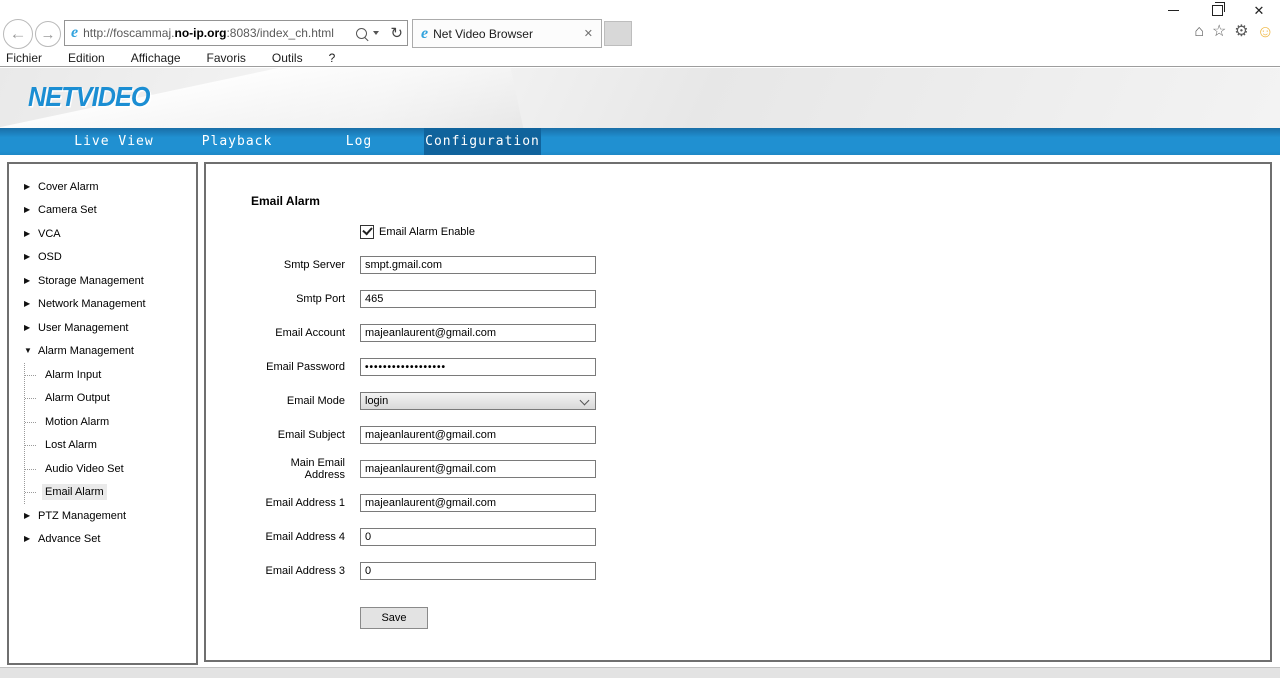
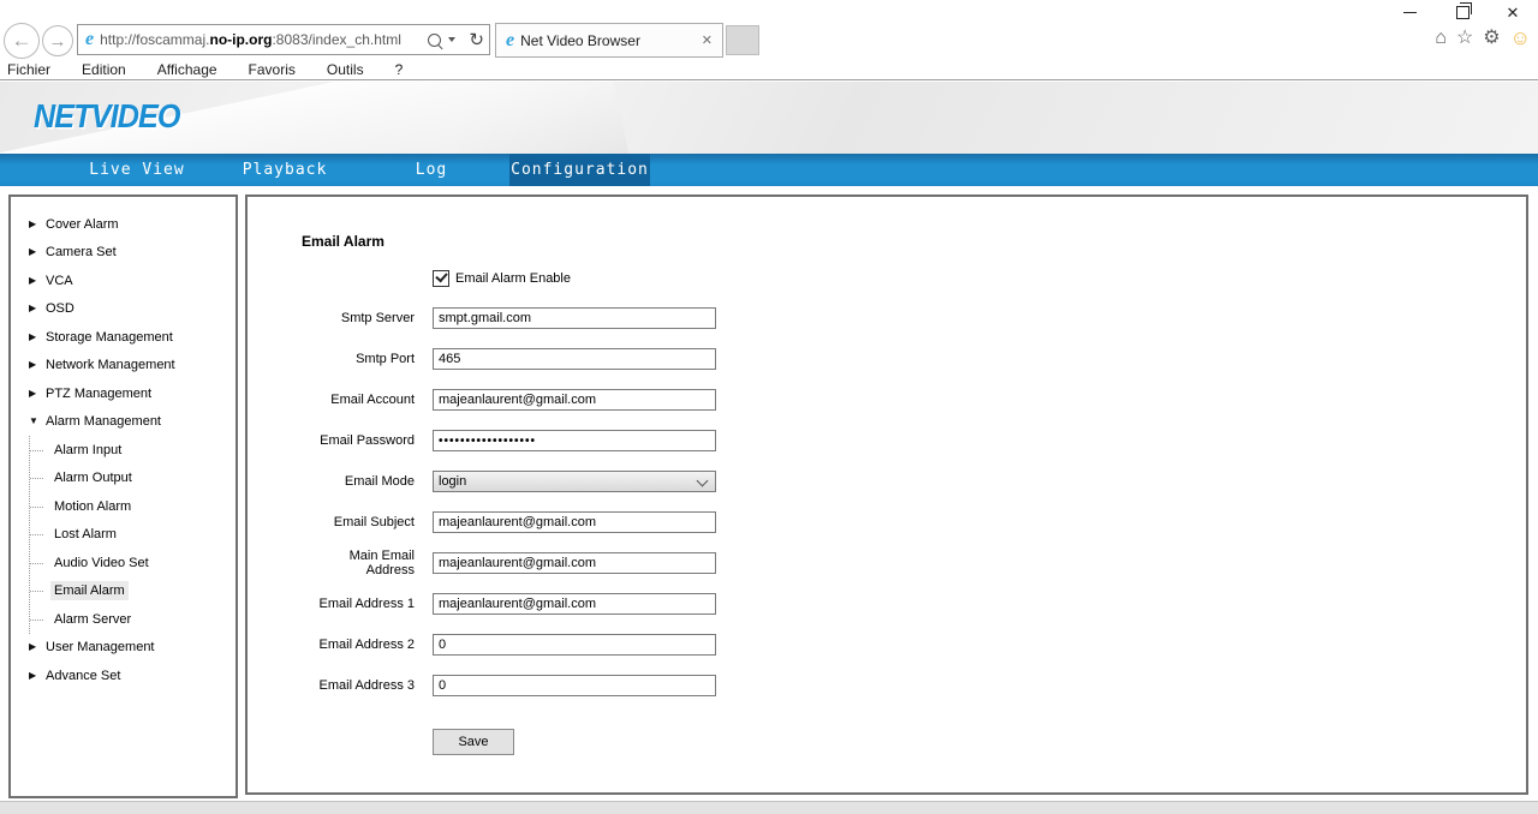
  ✕
  ←
  →
  e
  http://foscammaj.no-ip.org:8083/index_ch.html
  ↻
  e
  Net Video Browser
  ✕
  ⌂
  ☆
  ⚙
  ☺
  Fichier
  Edition
  Affichage
  Favoris
  Outils
  ?
  NETVIDEO
  Live View
  Playback
  Log
  Configuration
  Cover Alarm
  Camera Set
  VCA
  OSD
  Storage Management
  Network Management
- User Management
+ PTZ Management
  Alarm Management
  Alarm Input
  Alarm Output
  Motion Alarm
  Lost Alarm
  Audio Video Set
  Email Alarm
+ Alarm Server
- PTZ Management
+ User Management
  Advance Set
  Email Alarm
  Email Alarm Enable
  Smtp Server
  smpt.gmail.com
  Smtp Port
  465
  Email Account
  majeanlaurent@gmail.com
  Email Password
  ••••••••••••••••••
  Email Mode
  login
  Email Subject
  majeanlaurent@gmail.com
  Main Email Address
  majeanlaurent@gmail.com
  Email Address 1
  majeanlaurent@gmail.com
- Email Address 4
+ Email Address 2
  0
  Email Address 3
  0
  Save
